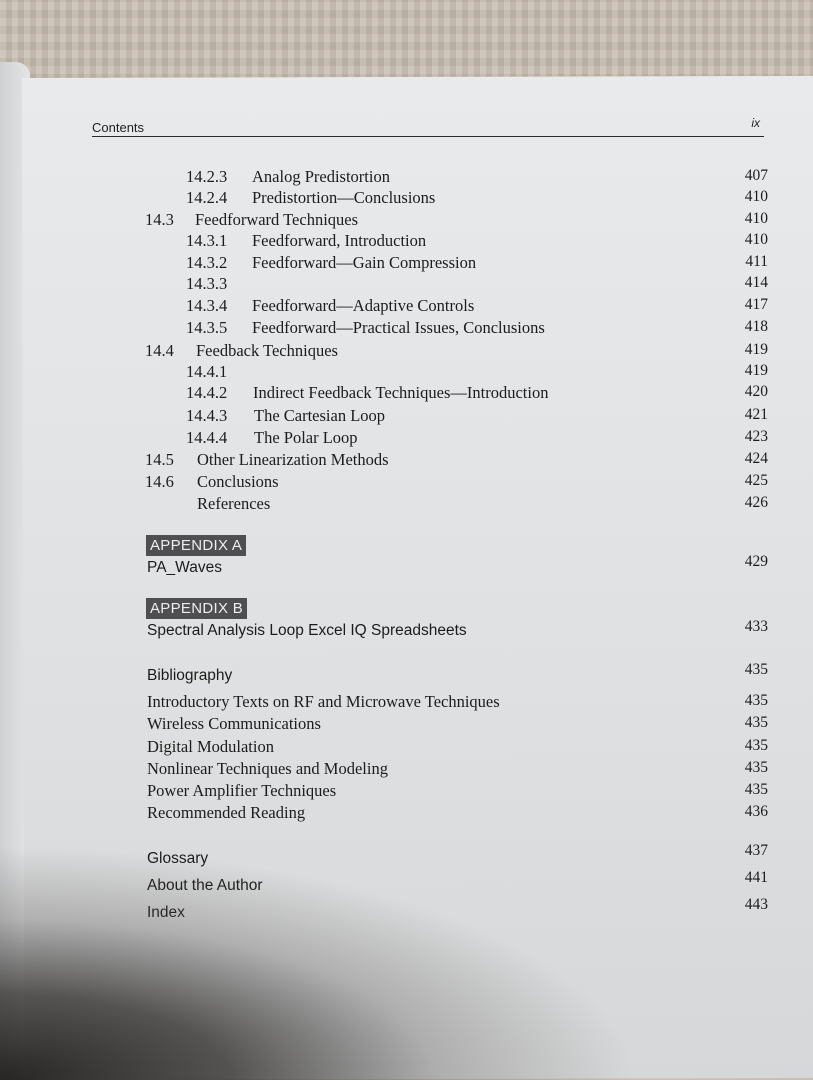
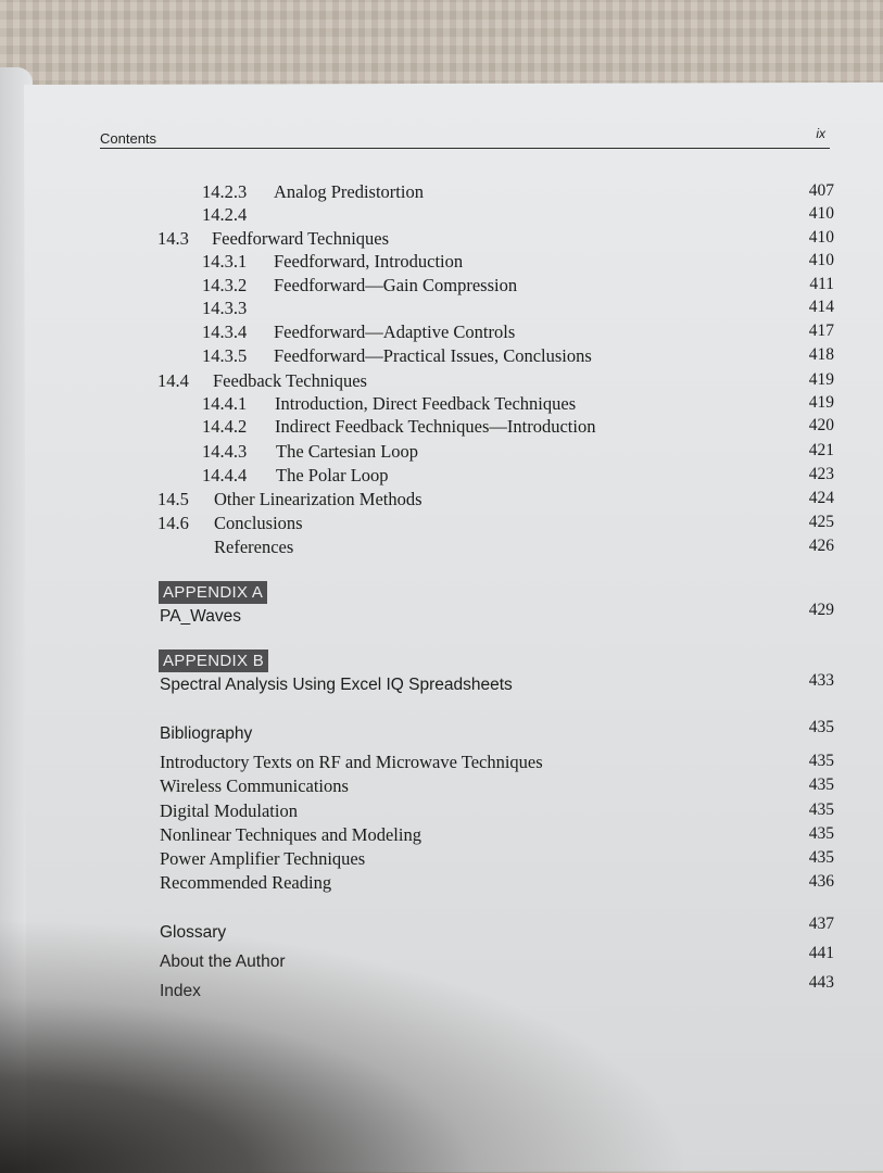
  Contents
  ix
  14.2.3
  Analog Predistortion
  407
  14.2.4
- Predistortion—Conclusions
  410
  14.3
  Feedforward Techniques
  410
  14.3.1
  Feedforward, Introduction
  410
  14.3.2
  Feedforward—Gain Compression
  411
  14.3.3
  414
  14.3.4
  Feedforward—Adaptive Controls
  417
  14.3.5
  Feedforward—Practical Issues, Conclusions
  418
  14.4
  Feedback Techniques
  419
  14.4.1
+ Introduction, Direct Feedback Techniques
  419
  14.4.2
  Indirect Feedback Techniques—Introduction
  420
  14.4.3
  The Cartesian Loop
  421
  14.4.4
  The Polar Loop
  423
  14.5
  Other Linearization Methods
  424
  14.6
  Conclusions
  425
  References
  426
  APPENDIX A
  PA_Waves
  429
  APPENDIX B
- Spectral Analysis Loop Excel IQ Spreadsheets
+ Spectral Analysis Using Excel IQ Spreadsheets
  433
  Bibliography
  435
  Introductory Texts on RF and Microwave Techniques
  435
  Wireless Communications
  435
  Digital Modulation
  435
  Nonlinear Techniques and Modeling
  435
